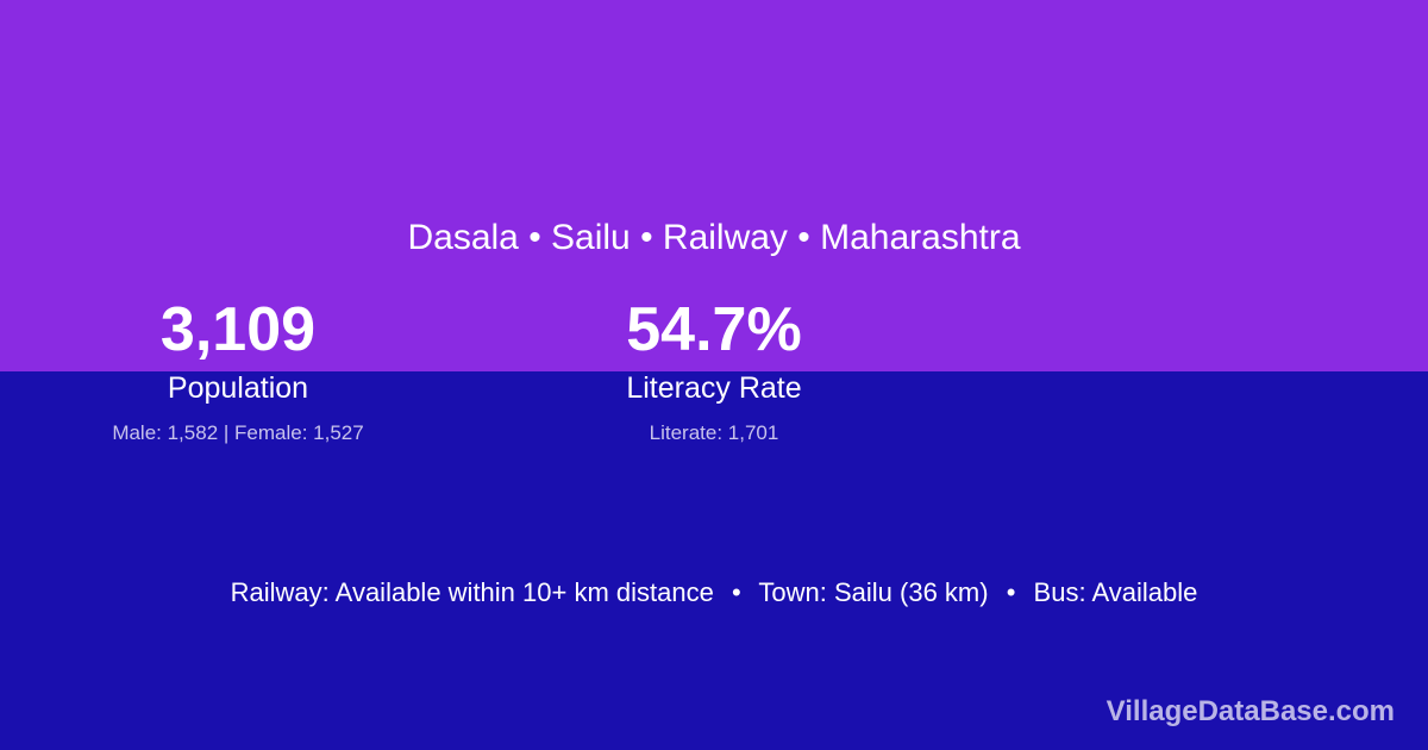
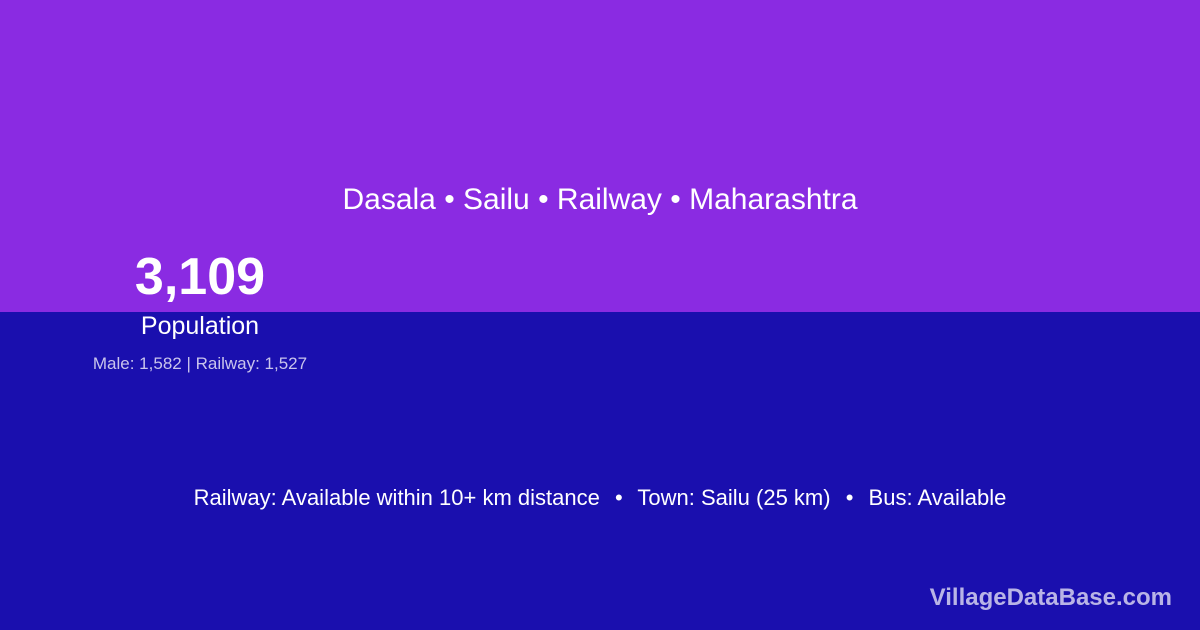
  Dasala • Sailu • Railway • Maharashtra
  3,109
  Population
- Male: 1,582 | Female: 1,527
+ Male: 1,582 | Railway: 1,527
- 54.7%
- Literacy Rate
- Literate: 1,701
- Railway: Available within 10+ km distance • Town: Sailu (36 km) • Bus: Available
+ Railway: Available within 10+ km distance • Town: Sailu (25 km) • Bus: Available
  VillageDataBase.com
